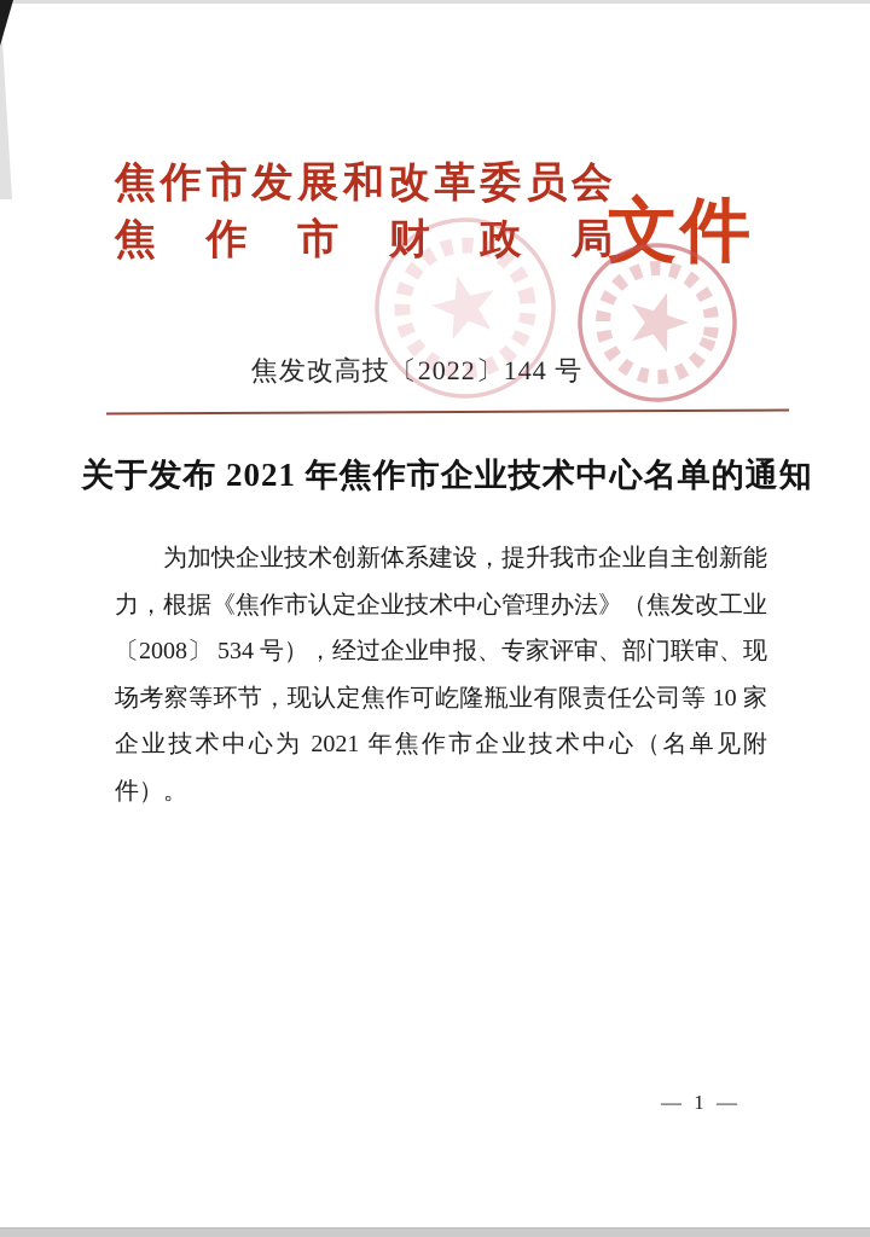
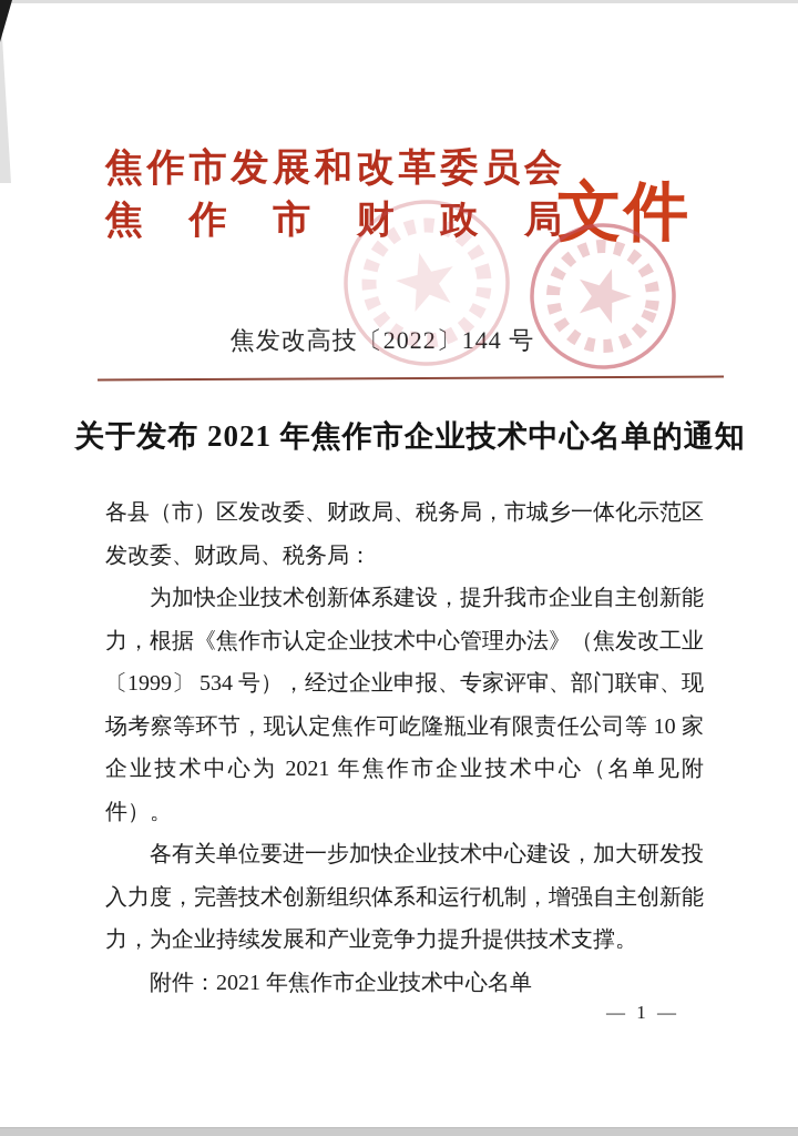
  焦作市发展和改革委员会
  焦作市财政局
  文件
  焦发改高技〔2022〕144 号
  关于发布 2021 年焦作市企业技术中心名单的通知
+ 各县（市）区发改委、财政局、税务局，市城乡一体化示范区发改委、财政局、税务局：
- 为加快企业技术创新体系建设，提升我市企业自主创新能力，根据《焦作市认定企业技术中心管理办法》（焦发改工业〔2008〕 534 号），经过企业申报、专家评审、部门联审、现场考察等环节，现认定焦作可屹隆瓶业有限责任公司等 10 家企业技术中心为 2021 年焦作市企业技术中心（名单见附件）。
+ 为加快企业技术创新体系建设，提升我市企业自主创新能力，根据《焦作市认定企业技术中心管理办法》（焦发改工业〔1999〕 534 号），经过企业申报、专家评审、部门联审、现场考察等环节，现认定焦作可屹隆瓶业有限责任公司等 10 家企业技术中心为 2021 年焦作市企业技术中心（名单见附件）。
+ 各有关单位要进一步加快企业技术中心建设，加大研发投入力度，完善技术创新组织体系和运行机制，增强自主创新能力，为企业持续发展和产业竞争力提升提供技术支撑。
+ 附件：2021 年焦作市企业技术中心名单
  — 1 —
